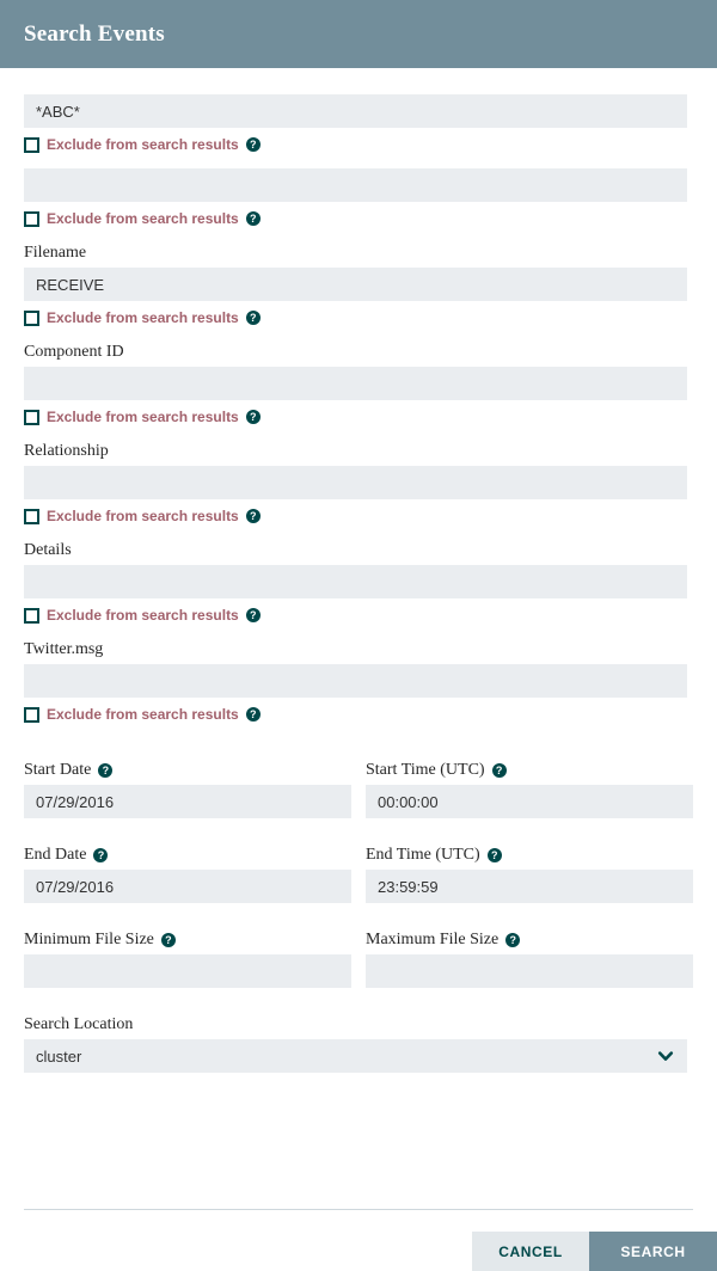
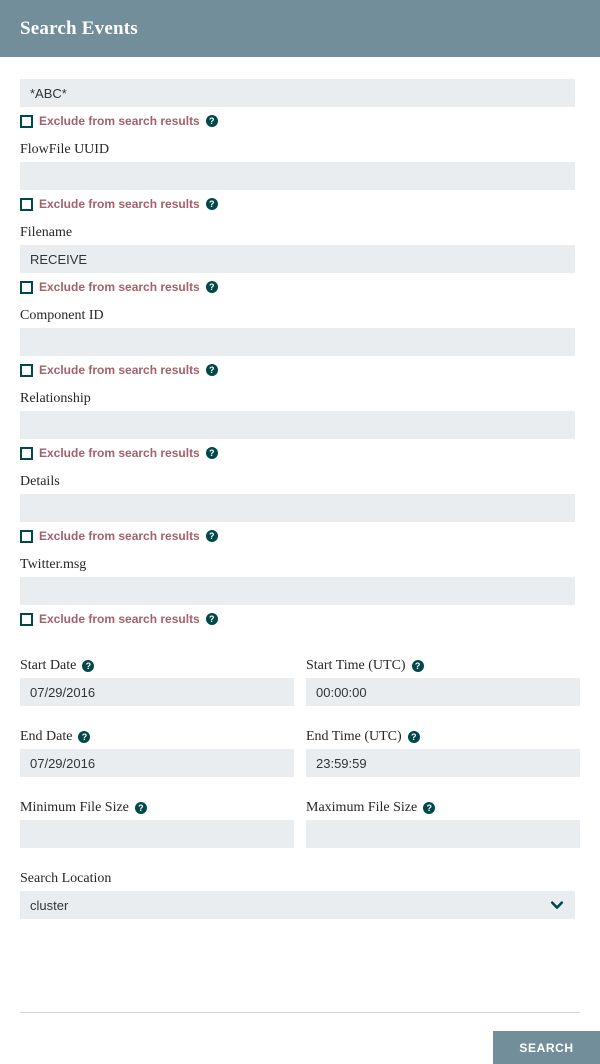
  Search Events
  *ABC*
  Exclude from search results
  ?
+ FlowFile UUID
  Exclude from search results
  ?
  Filename
  RECEIVE
  Exclude from search results
  ?
  Component ID
  Exclude from search results
  ?
  Relationship
  Exclude from search results
  ?
  Details
  Exclude from search results
  ?
  Twitter.msg
  Exclude from search results
  ?
  Start Date
  ?
  07/29/2016
  Start Time (UTC)
  ?
  00:00:00
  End Date
  ?
  07/29/2016
  End Time (UTC)
  ?
  23:59:59
  Minimum File Size
  ?
  Maximum File Size
  ?
  Search Location
  cluster
- CANCEL
  SEARCH
